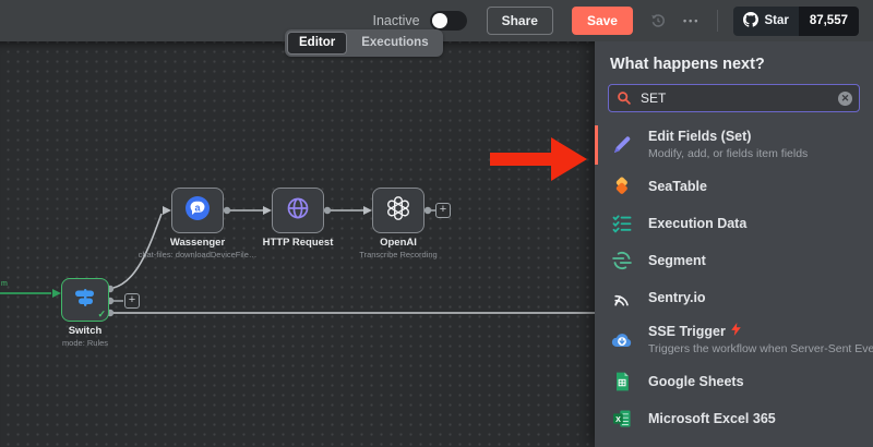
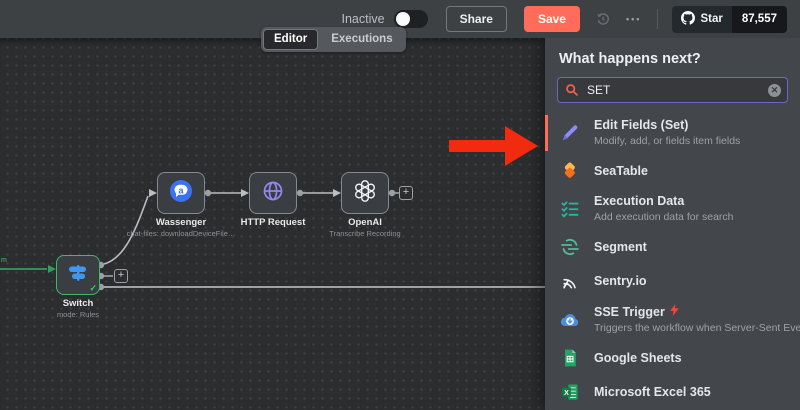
  Inactive
  Share
  Save
  •••
  Star
  87,557
  Editor
  Executions
  ✓
  Switch
  mode: Rules
  +
  a
  Wassenger
  chat-files: downloadDeviceFile…
  HTTP Request
  OpenAI
  Transcribe Recording
  +
  What happens next?
  SET
  ✕
  Edit Fields (Set)
  Modify, add, or fields item fields
  SeaTable
  Execution Data
+ Add execution data for search
  Segment
  Sentry.io
  SSE Trigger
  Triggers the workflow when Server-Sent Eve
  Google Sheets
  X
  Microsoft Excel 365
